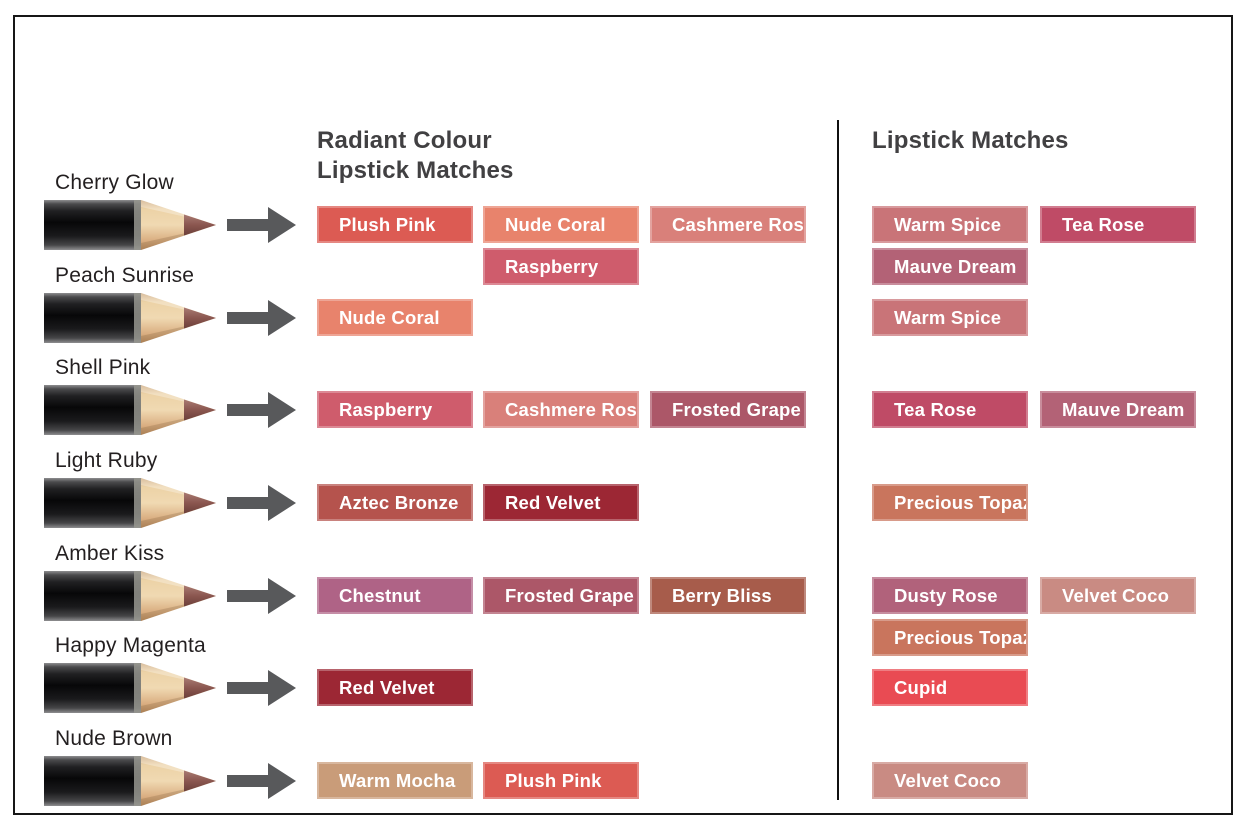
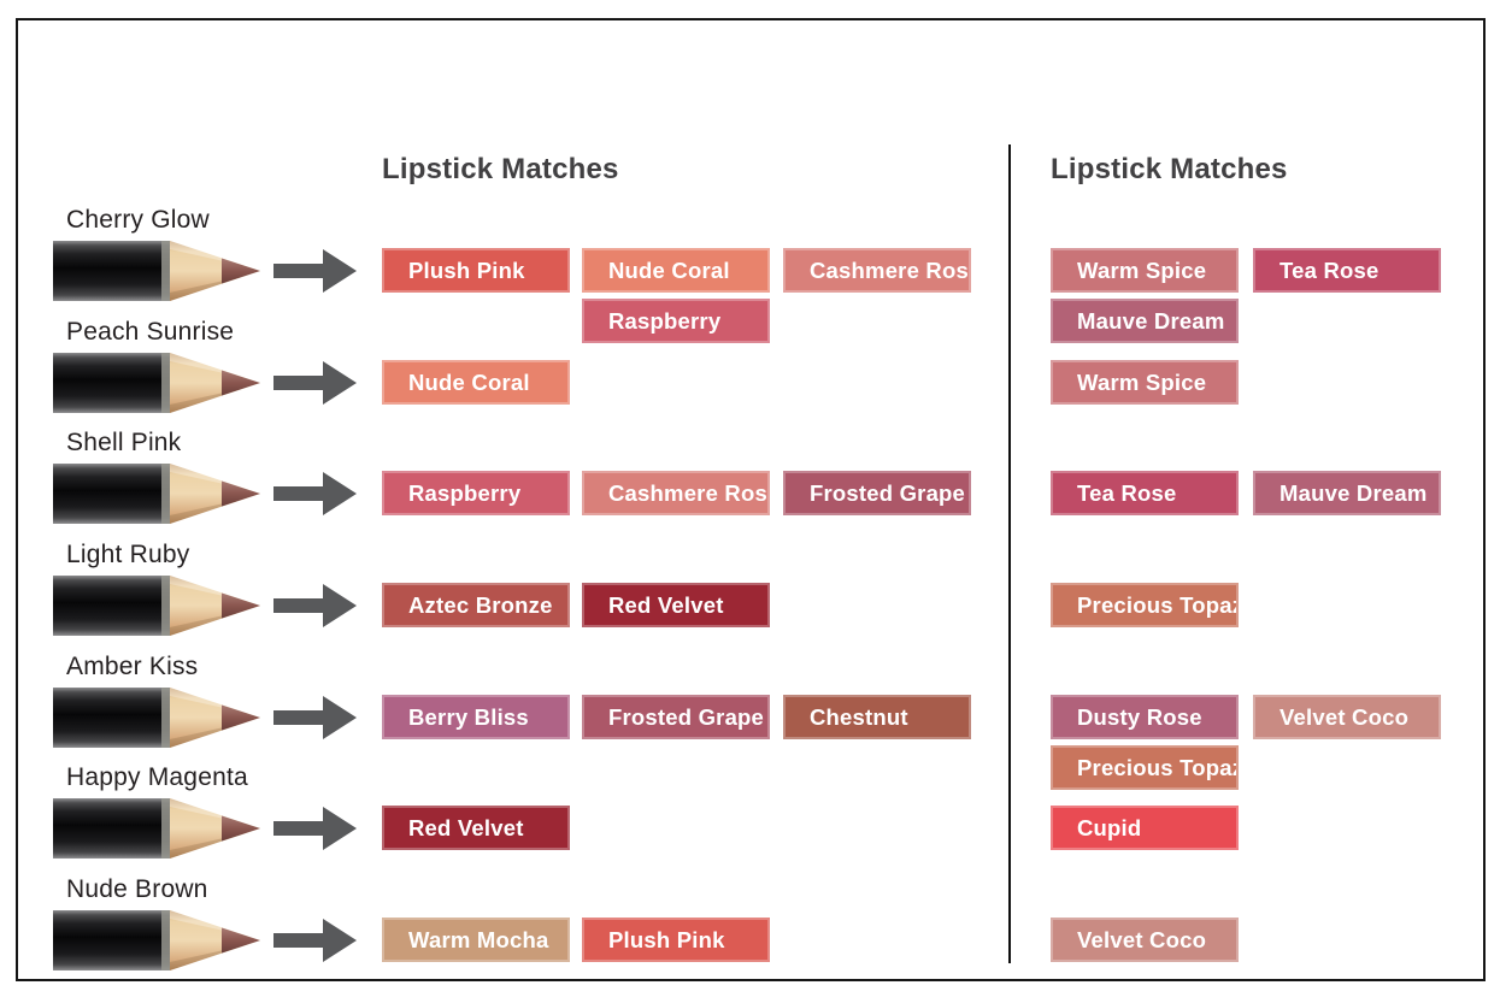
- Radiant Colour
  Lipstick Matches
  Lipstick Matches
  Cherry Glow
  Plush Pink
  Nude Coral
  Cashmere Ros
  Raspberry
  Warm Spice
  Tea Rose
  Mauve Dream
  Peach Sunrise
  Nude Coral
  Warm Spice
  Shell Pink
  Raspberry
  Cashmere Ros
  Frosted Grape
  Tea Rose
  Mauve Dream
  Light Ruby
  Aztec Bronze
  Red Velvet
  Precious Topaz
  Amber Kiss
- Chestnut
+ Berry Bliss
  Frosted Grape
- Berry Bliss
+ Chestnut
  Dusty Rose
  Velvet Coco
  Precious Topaz
  Happy Magenta
  Red Velvet
  Cupid
  Nude Brown
  Warm Mocha
  Plush Pink
  Velvet Coco
